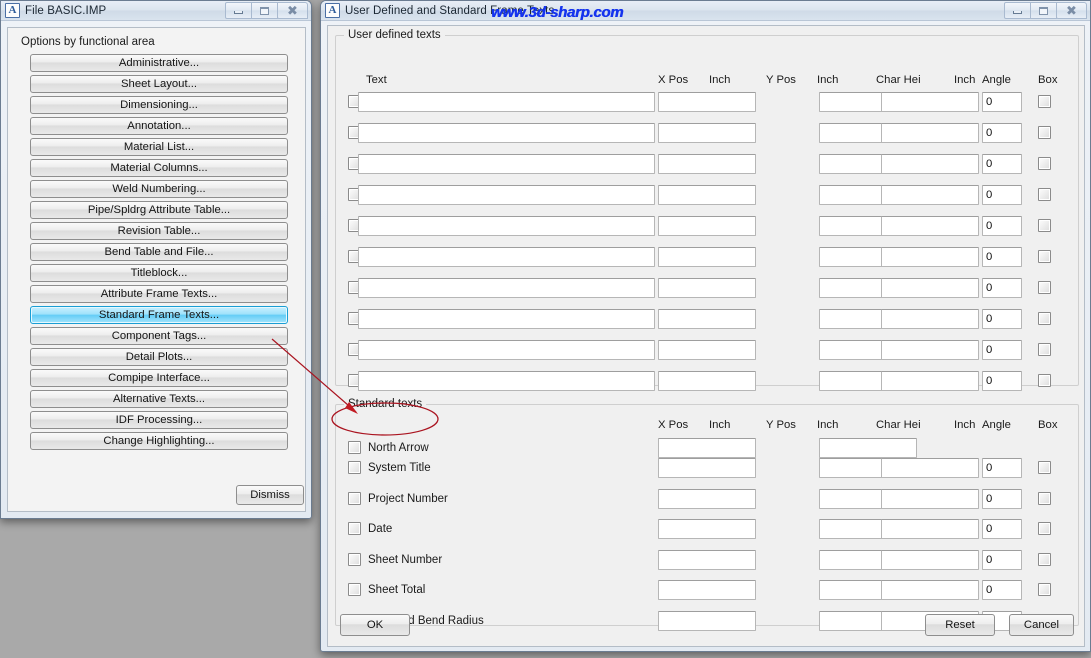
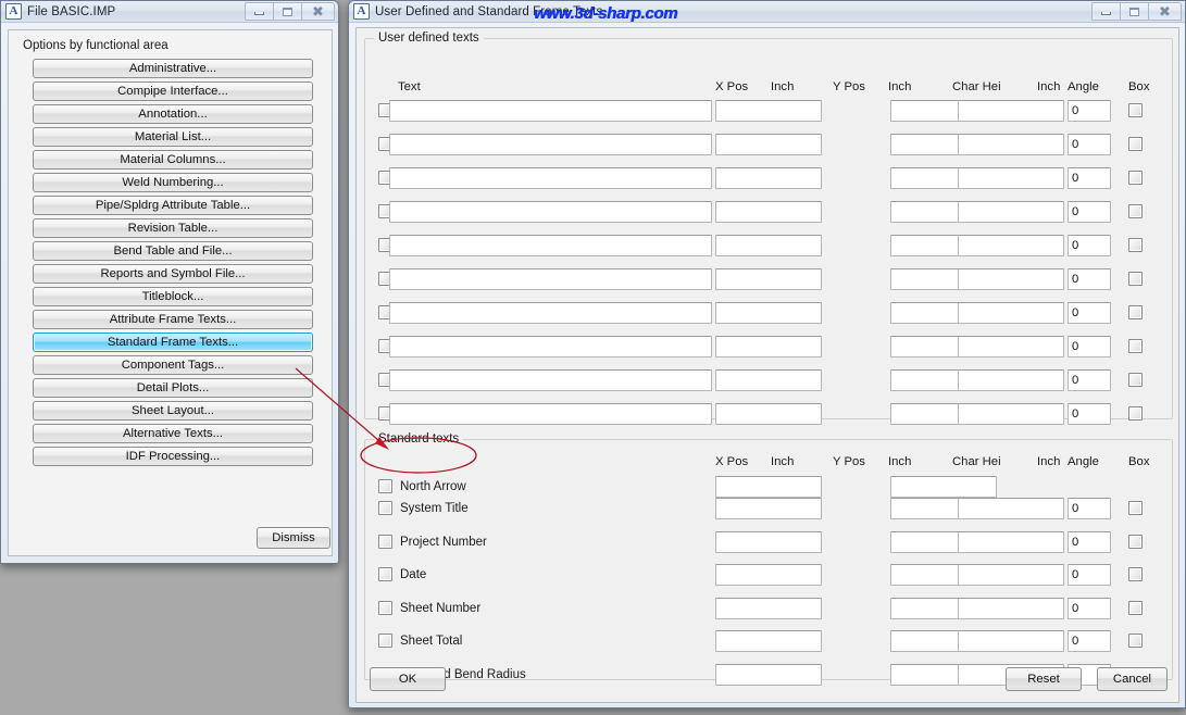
  A
  File BASIC.IMP
  ✖
  Options by functional area
  Administrative...
- Sheet Layout...
+ Compipe Interface...
- Dimensioning...
  Annotation...
  Material List...
  Material Columns...
  Weld Numbering...
  Pipe/Spldrg Attribute Table...
  Revision Table...
  Bend Table and File...
+ Reports and Symbol File...
  Titleblock...
  Attribute Frame Texts...
  Standard Frame Texts...
  Component Tags...
  Detail Plots...
- Compipe Interface...
+ Sheet Layout...
  Alternative Texts...
  IDF Processing...
- Change Highlighting...
  Dismiss
  A
  User Defined and Standard Frame Texts
  ✖
  www.3d-sharp.com
  User defined texts
  Text
  X Pos
  Inch
  Y Pos
  Inch
  Char Hei
  Inch
  Angle
  Box
  0
  0
  0
  0
  0
  0
  0
  0
  0
  0
  X Pos
  Inch
  Y Pos
  Inch
  Char Hei
  Inch
  Angle
  Box
  North Arrow
  System Title
  0
  Project Number
  0
  Date
  0
  Sheet Number
  0
  Sheet Total
  0
  OK
  Reset
  Cancel
